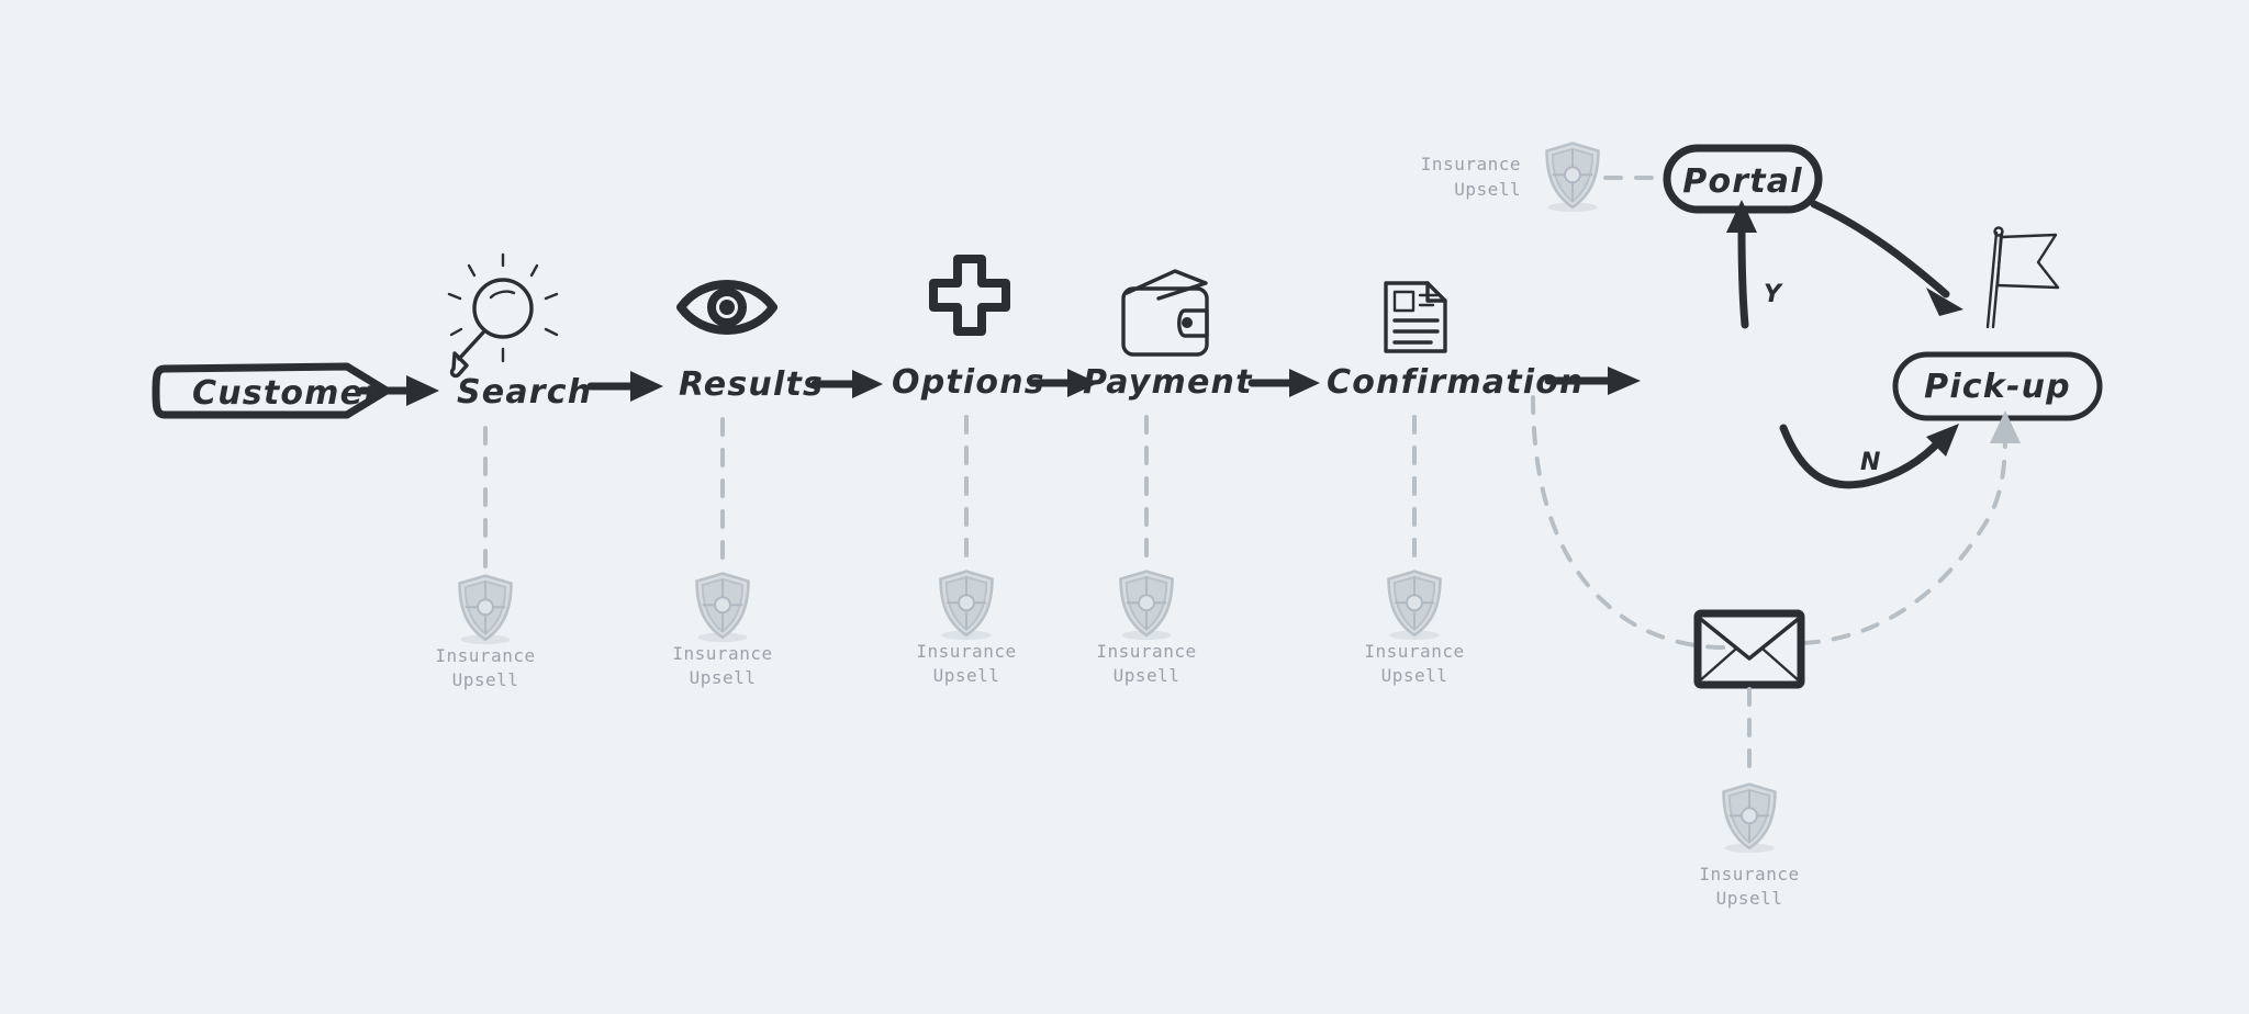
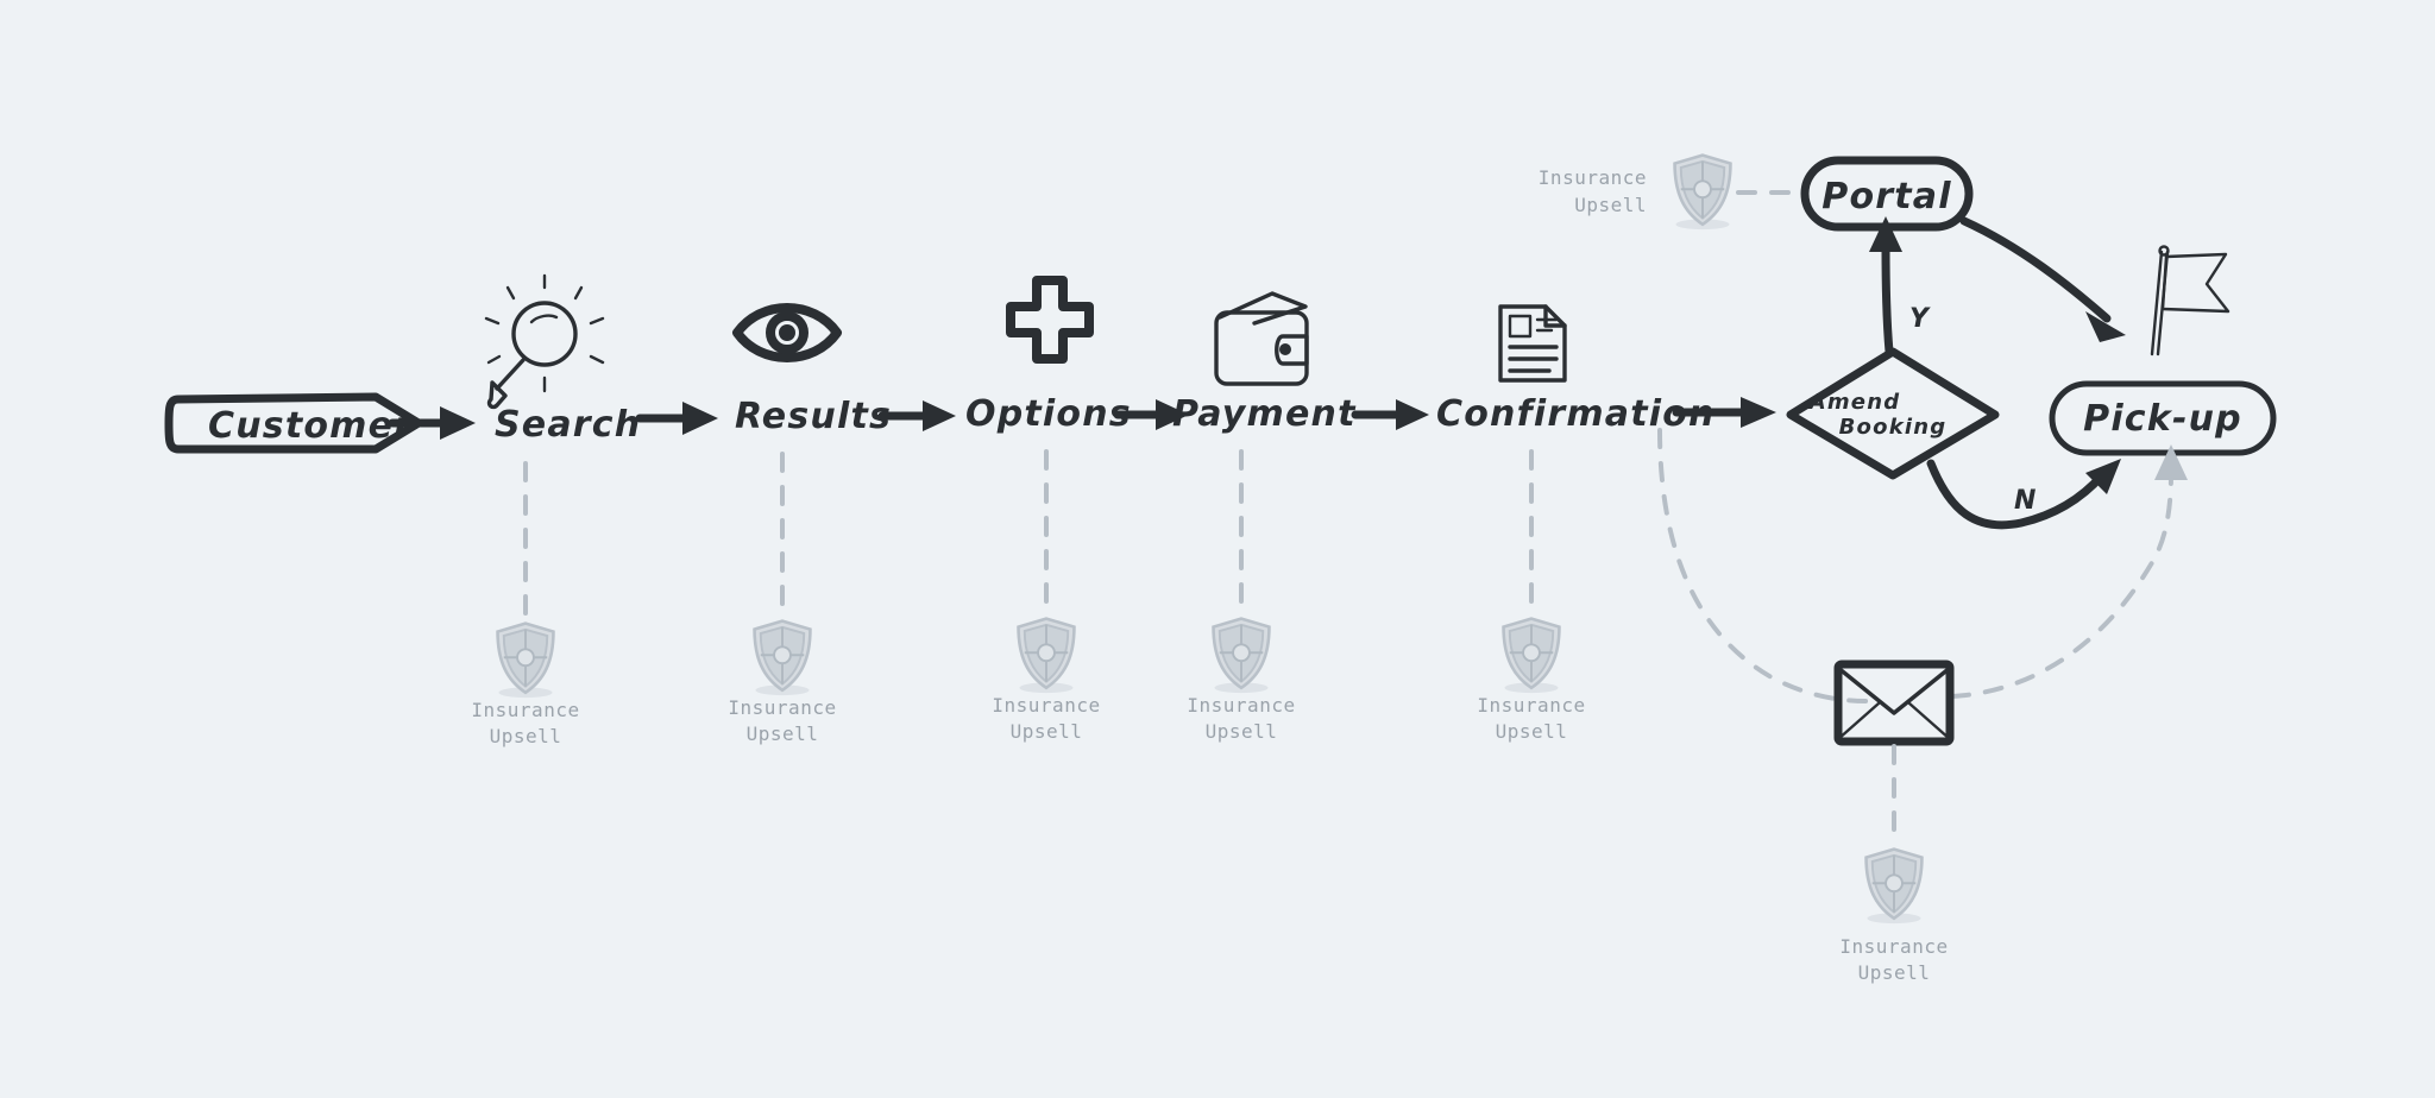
  Custome
  Search
  Result
  Option
  Payment
  Confirmati
+ Amend
+ Booking
  Y
  N
  Portal
  Insurance
  Upsell
  Pick-up
  Insurance
  Upsell
  Insurance
  Upsell
  Insurance
  Upsell
  Insurance
  Upsell
  Insurance
  Upsell
  Insurance
  Upsell
